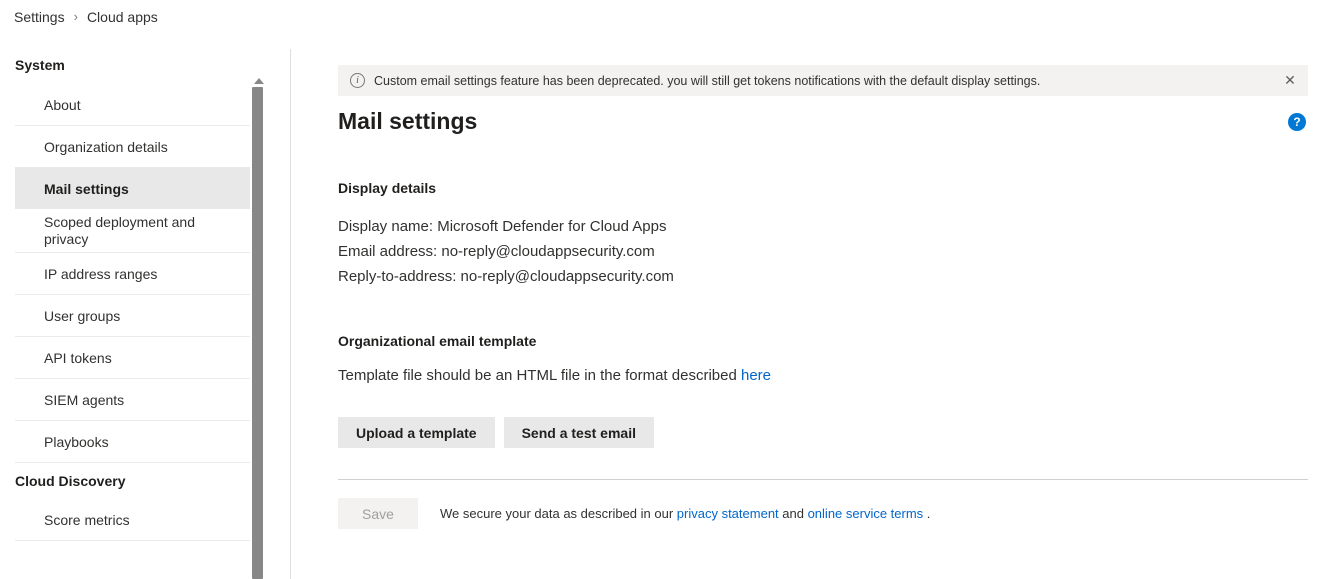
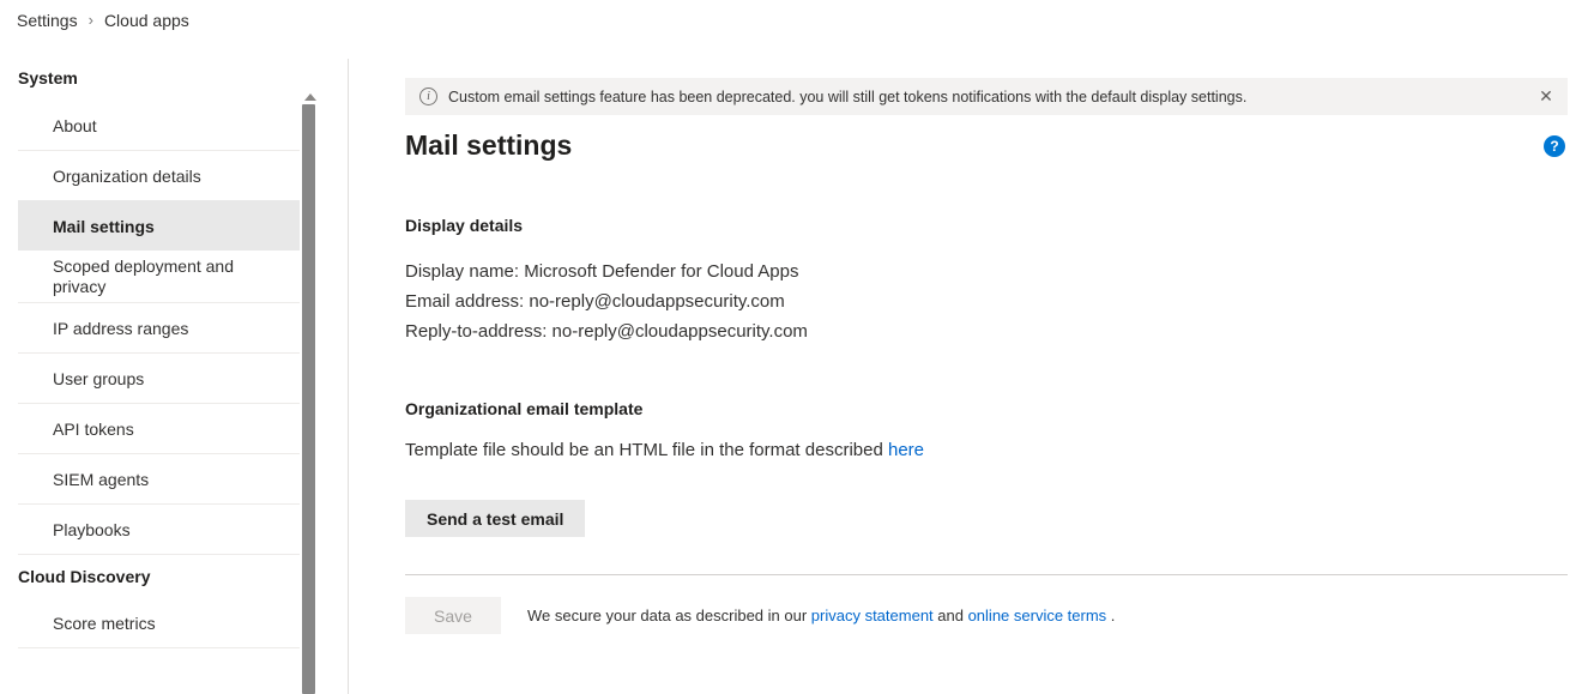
  Settings
  ›
  Cloud apps
  System
  About
  Organization details
  Mail settings
  Scoped deployment and privacy
  IP address ranges
  User groups
  API tokens
  SIEM agents
  Playbooks
  Cloud Discovery
  Score metrics
  i
  Custom email settings feature has been deprecated. you will still get tokens notifications with the default display settings.
  ✕
  Mail settings
  ?
  Display details
  Display name: Microsoft Defender for Cloud Apps
  Email address: no-reply@cloudappsecurity.com
  Reply-to-address: no-reply@cloudappsecurity.com
  Organizational email template
  Template file should be an HTML file in the format described here
- Upload a template
  Send a test email
  Save
  We secure your data as described in our privacy statement and online service terms .
